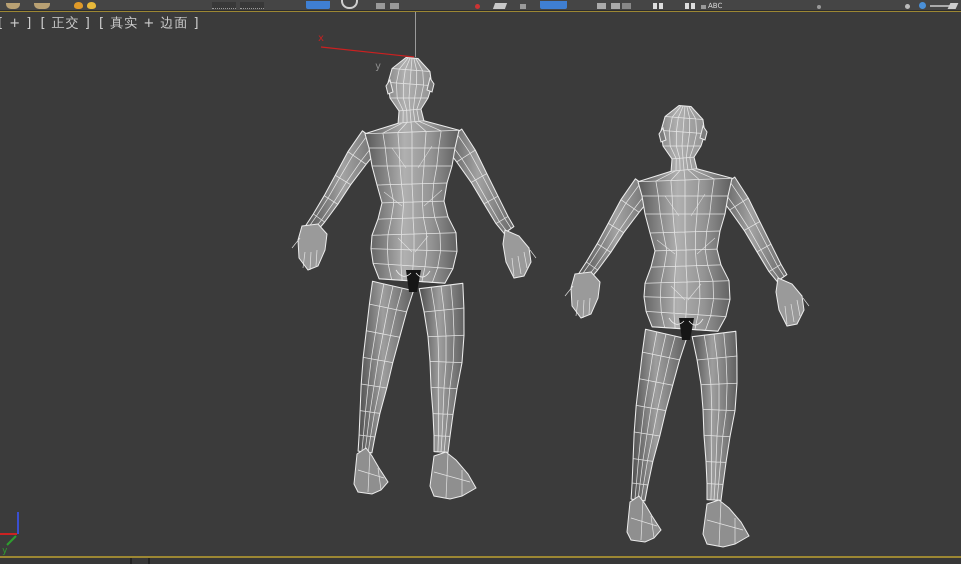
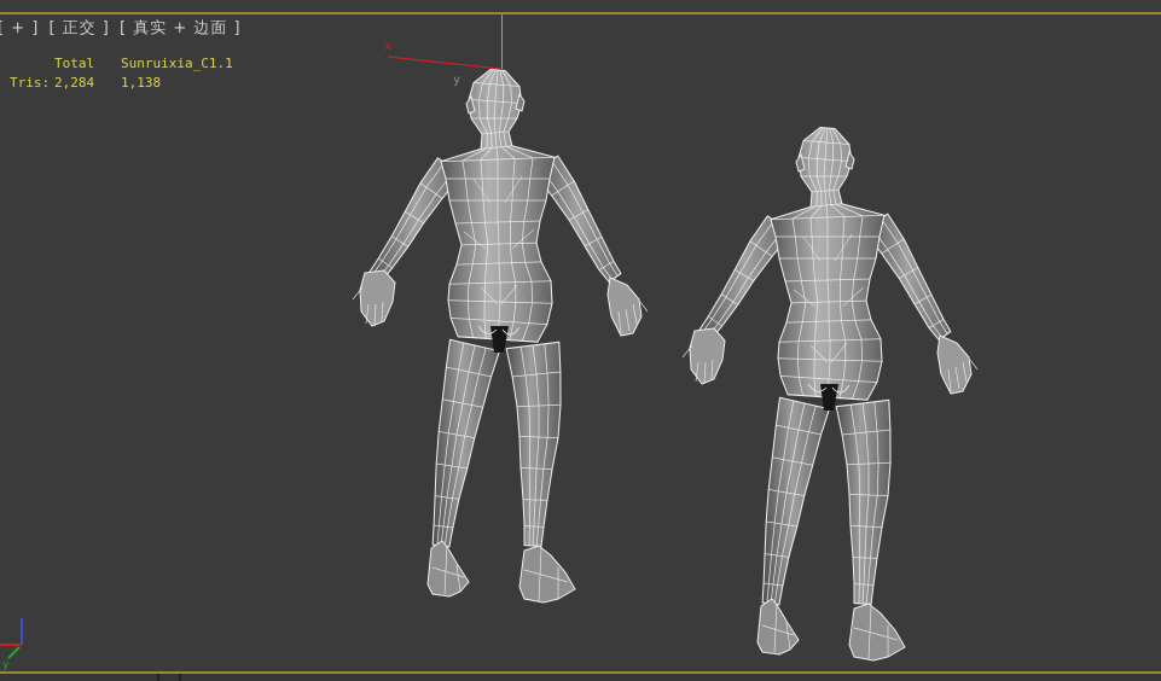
- ABC
  [ + ] [ 正交 ] [ 真实 + 边面 ]
+ Total
+ Sunruixia_C1.1
+ Tris:
+ 2,284
+ 1,138
  x
  y
  y
